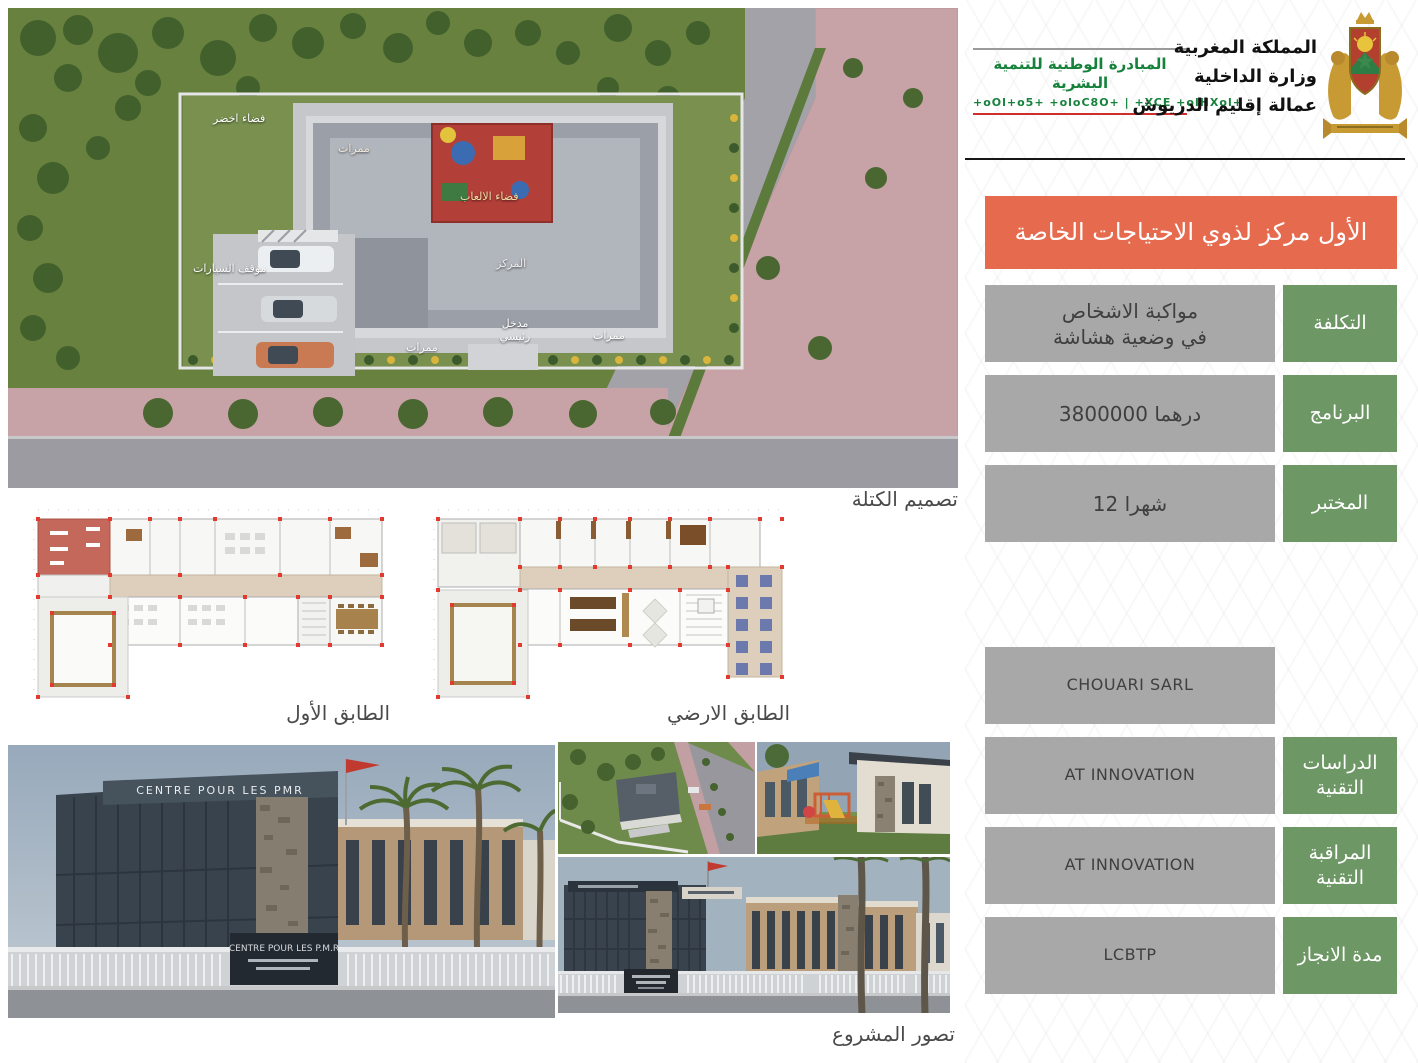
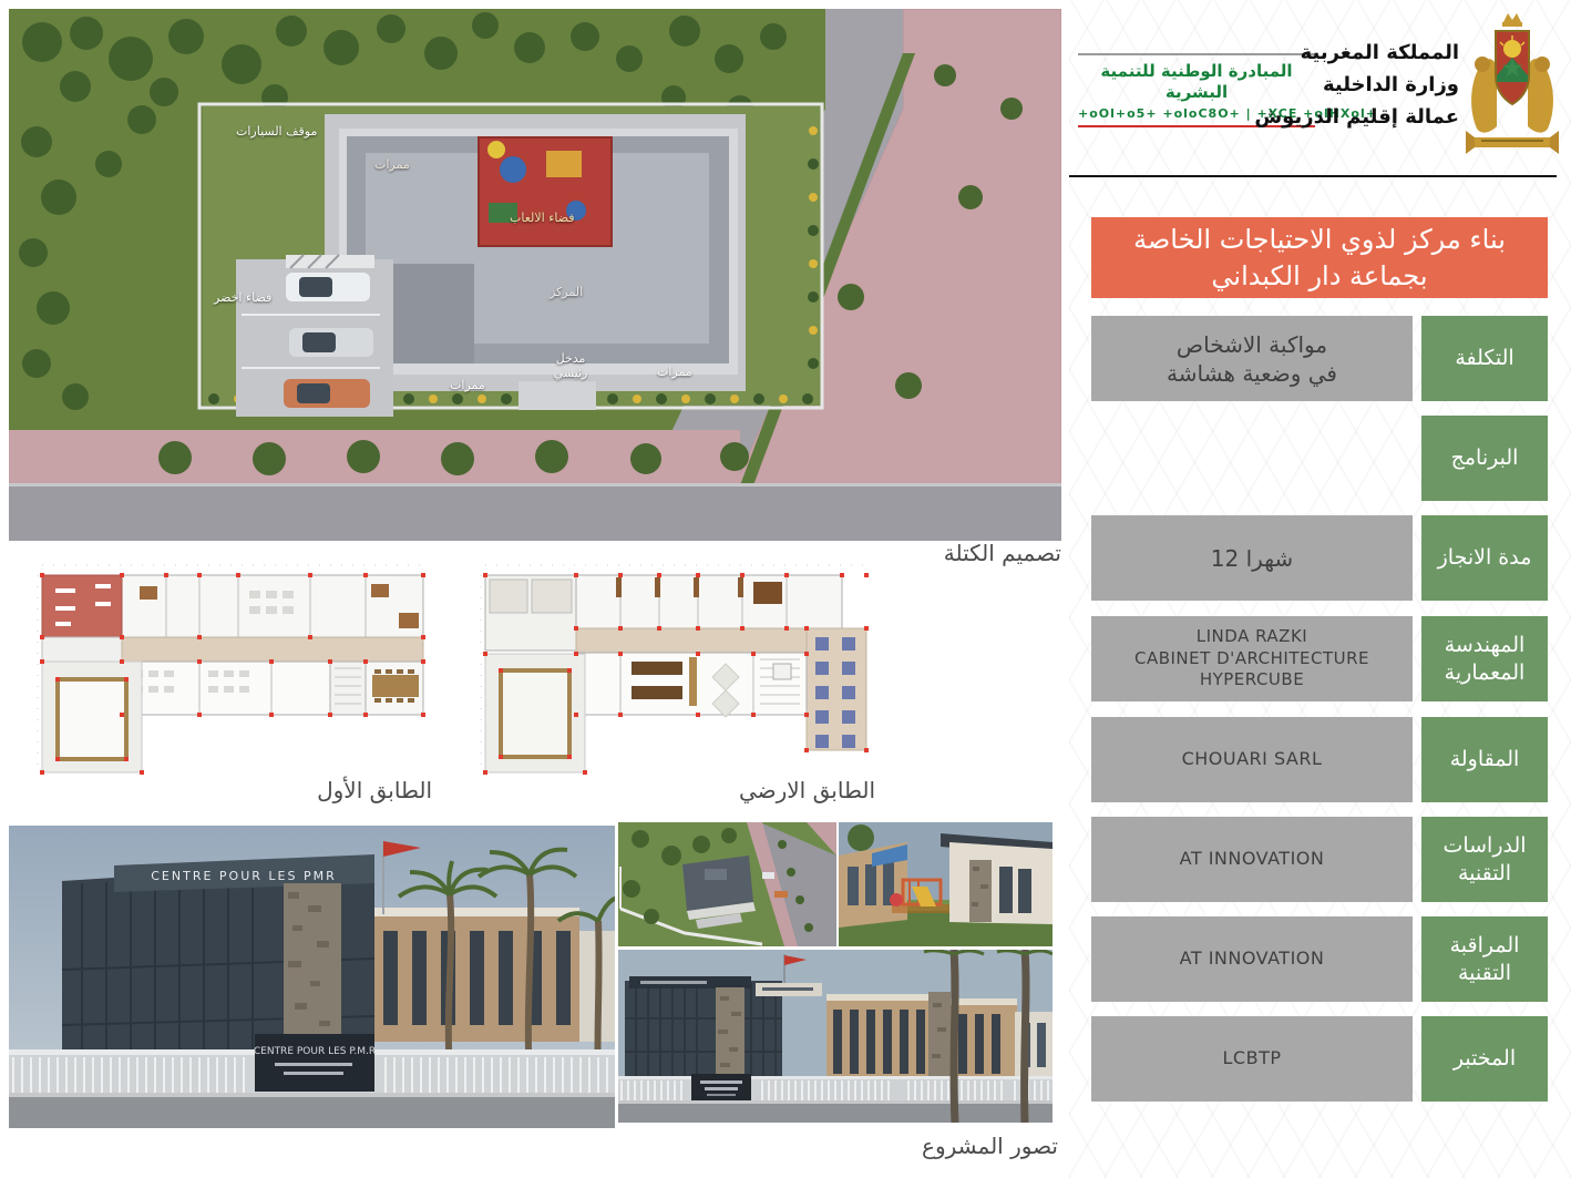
- فضاء اخضر
+ موقف السيارات
  ممرات
  فضاء الالعاب
  المركز
- موقف السيارات
+ فضاء اخضر
  مدخل رئيسي
  ممرات
  ممرات
  تصميم الكتلة
  الطابق الأول
  الطابق الارضي
  CENTRE POUR LES PMR
  CENTRE POUR LES P.M.R
  تصور المشروع
  المبادرة الوطنية للتنمية البشرية
  +oOl+o5+ +oloC8O+ | +XCE +
  المملكة المغربية
  وزارة الداخلية
  عمالة إقليم الدريوش
- الأول مركز لذوي الاحتياجات الخاصة
+ بناء مركز لذوي الاحتياجات الخاصة
+ بجماعة دار الكبداني
  مواكبة الاشخاص
  في وضعية هشاشة
  التكلفة
- 3800000 درهما
  البرنامج
  12 شهرا
- المختبر
+ مدة الانجاز
+ LINDA RAZKI
+ CABINET D'ARCHITECTURE HYPERCUBE
+ المهندسة
+ المعمارية
  CHOUARI SARL
+ المقاولة
  AT INNOVATION
  الدراسات
  التقنية
  AT INNOVATION
  المراقبة
  التقنية
  LCBTP
- مدة الانجاز
+ المختبر
